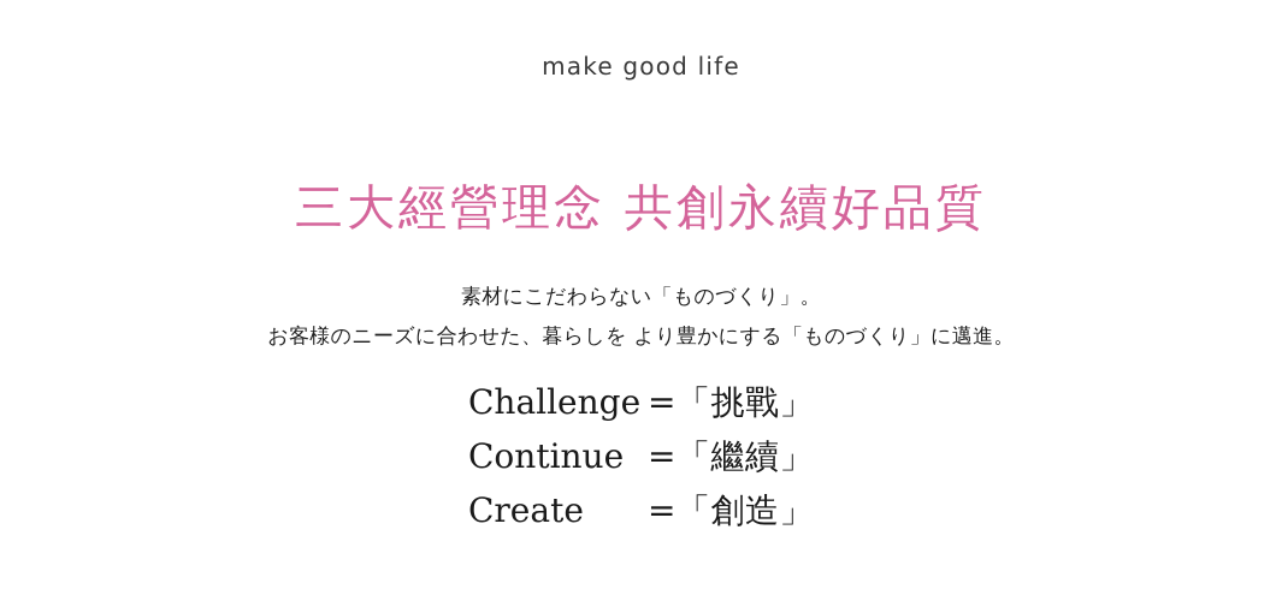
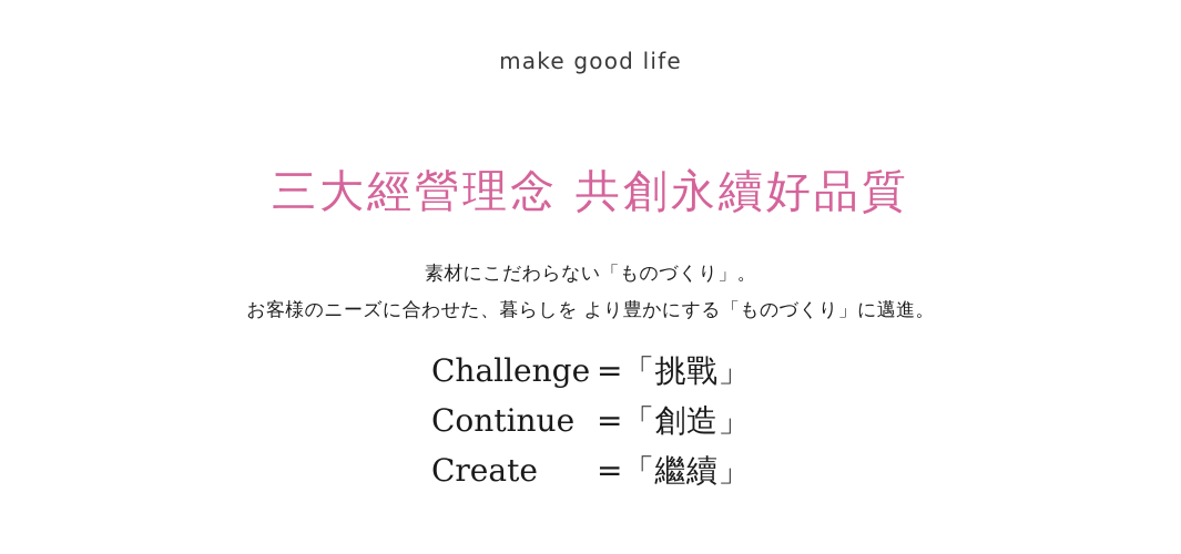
  make good life
  三大經營理念 共創永續好品質
  素材にこだわらない「ものづくり」。
  お客様のニーズに合わせた、暮らしを より豊かにする「ものづくり」に邁進。
  Challenge
  =「挑戰」
  Continue
- =「繼續」
+ =「創造」
  Create
- =「創造」
+ =「繼續」
